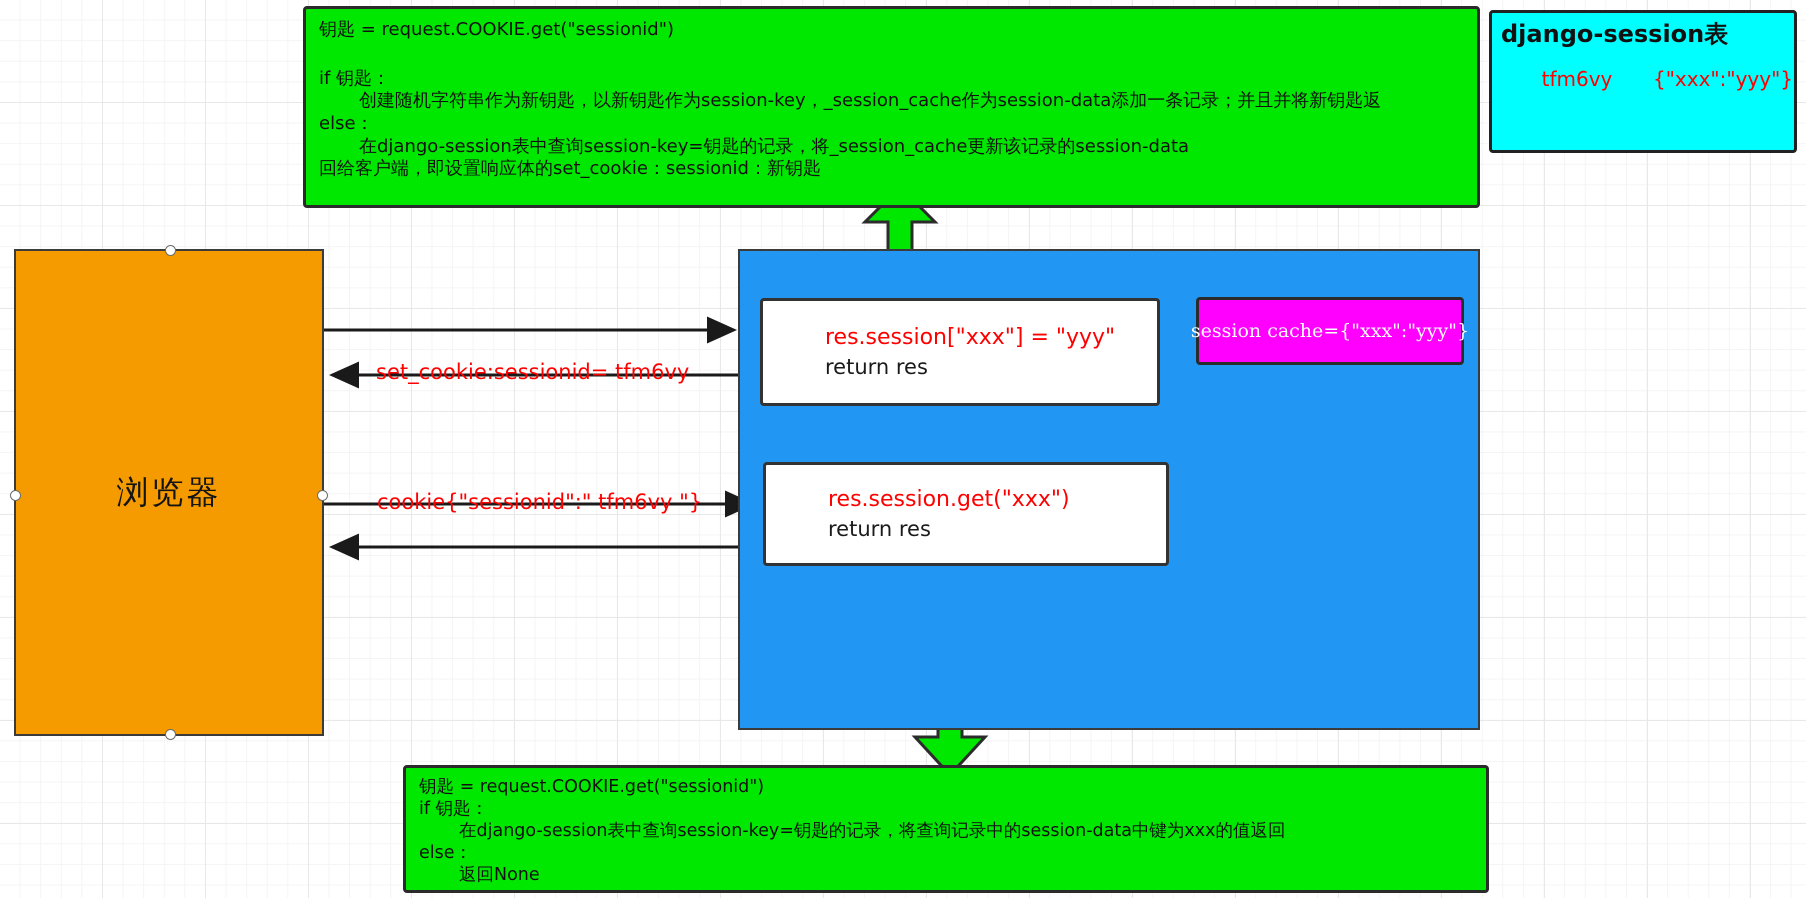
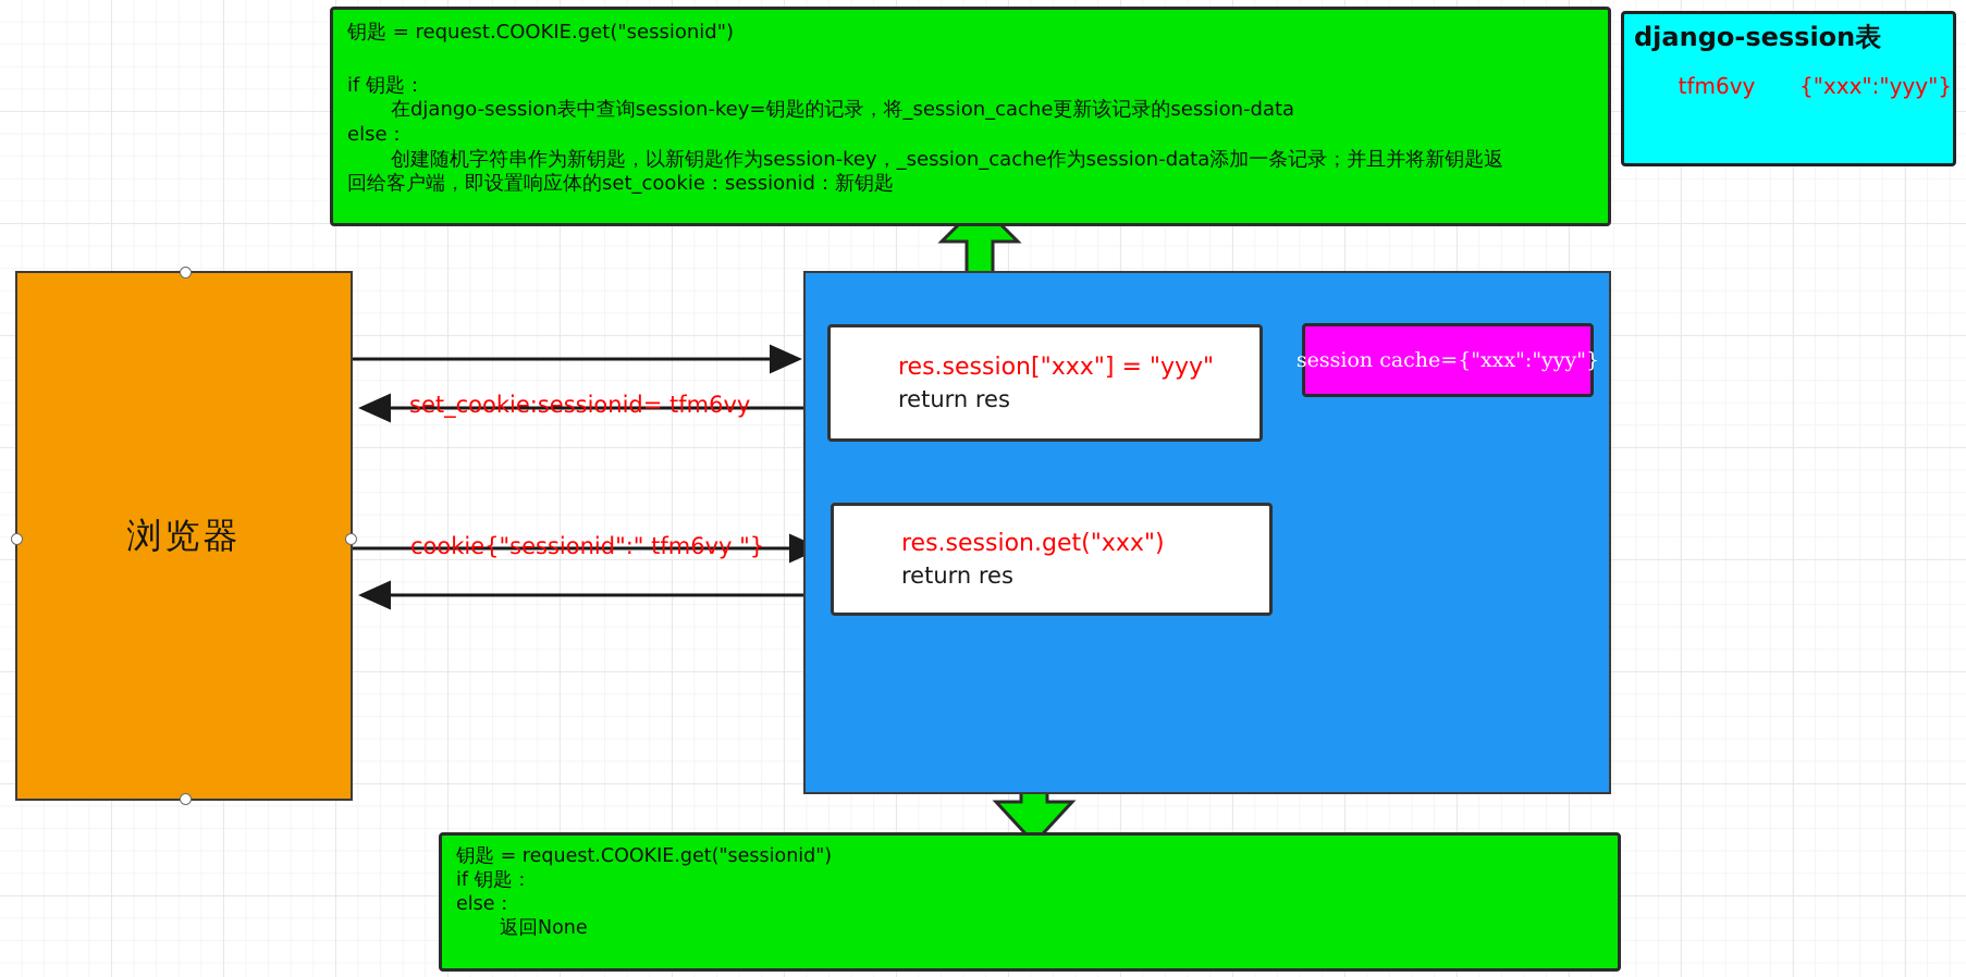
  浏览器
  res.session["xxx"] = "yyy"
  return res
  res.session.get("xxx")
  return res
  session cache={"xxx":"yyy"}
  钥匙 = request.COOKIE.get("sessionid")
  if 钥匙：
- 创建随机字符串作为新钥匙，以新钥匙作为session-key，_session_cache作为session-data添加一条记录；并且并将新钥匙返
+ 在django-session表中查询session-key=钥匙的记录，将_session_cache更新该记录的session-data
  else：
- 在django-session表中查询session-key=钥匙的记录，将_session_cache更新该记录的session-data
+ 创建随机字符串作为新钥匙，以新钥匙作为session-key，_session_cache作为session-data添加一条记录；并且并将新钥匙返
  回给客户端，即设置响应体的set_cookie：sessionid：新钥匙
  钥匙 = request.COOKIE.get("sessionid")
  if 钥匙：
- 在django-session表中查询session-key=钥匙的记录，将查询记录中的session-data中键为xxx的值返回
  else：
  返回None
  django-session表
  tfm6vy
  {"xxx":"yyy"}
  set_cookie:sessionid= tfm6vy
  cookie{"sessionid":" tfm6vy "}
